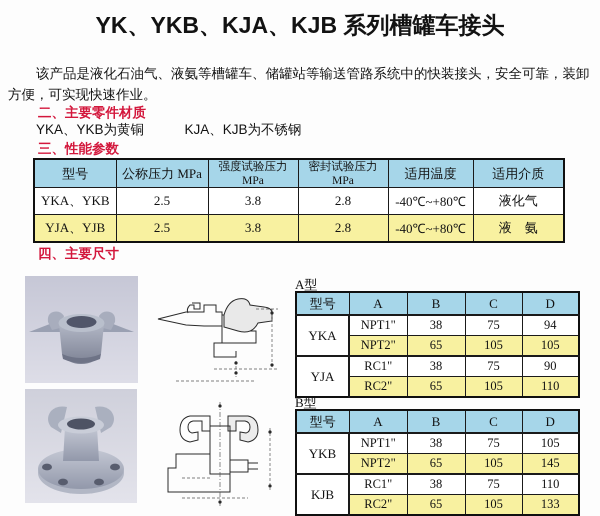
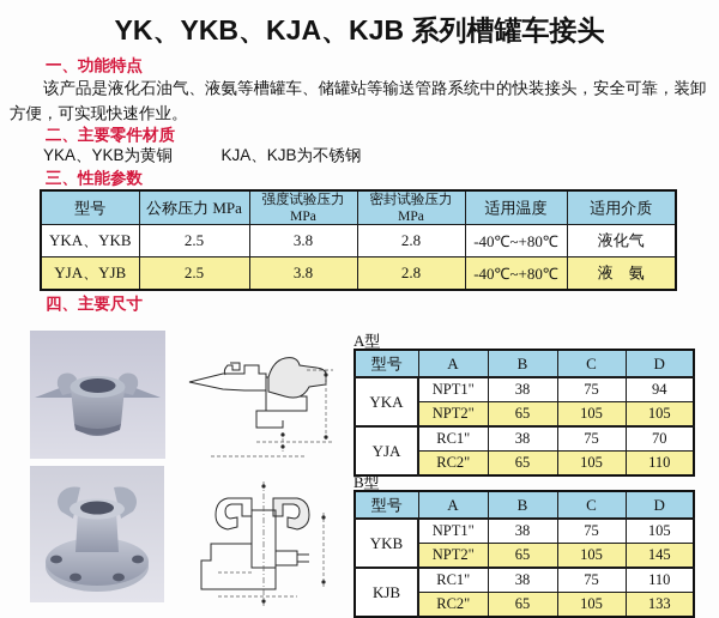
  YK、YKB、KJA、KJB 系列槽罐车接头
+ 一、功能特点
  该产品是液化石油气、液氨等槽罐车、储罐站等输送管路系统中的快装接头，安全可靠，装卸方便，可实现快速作业。
  二、主要零件材质
  YKA、YKB为黄铜 KJA、KJB为不锈钢
  三、性能参数
  型号	公称压力 MPa	强度试验压力MPa	密封试验压力MPa	适用温度	适用介质
  YKA、YKB	2.5	3.8	2.8	-40℃~+80℃	液化气
  YJA、YJB	2.5	3.8	2.8	-40℃~+80℃	液 氨
  四、主要尺寸
  A型
  型号	A	B	C	D
  YKA	NPT1"	38	75	94
  NPT2"	65	105	105
- YJA	RC1"	38	75	90
+ YJA	RC1"	38	75	70
  RC2"	65	105	110
  B型
  型号	A	B	C	D
  YKB	NPT1"	38	75	105
  NPT2"	65	105	145
  KJB	RC1"	38	75	110
  RC2"	65	105	133
